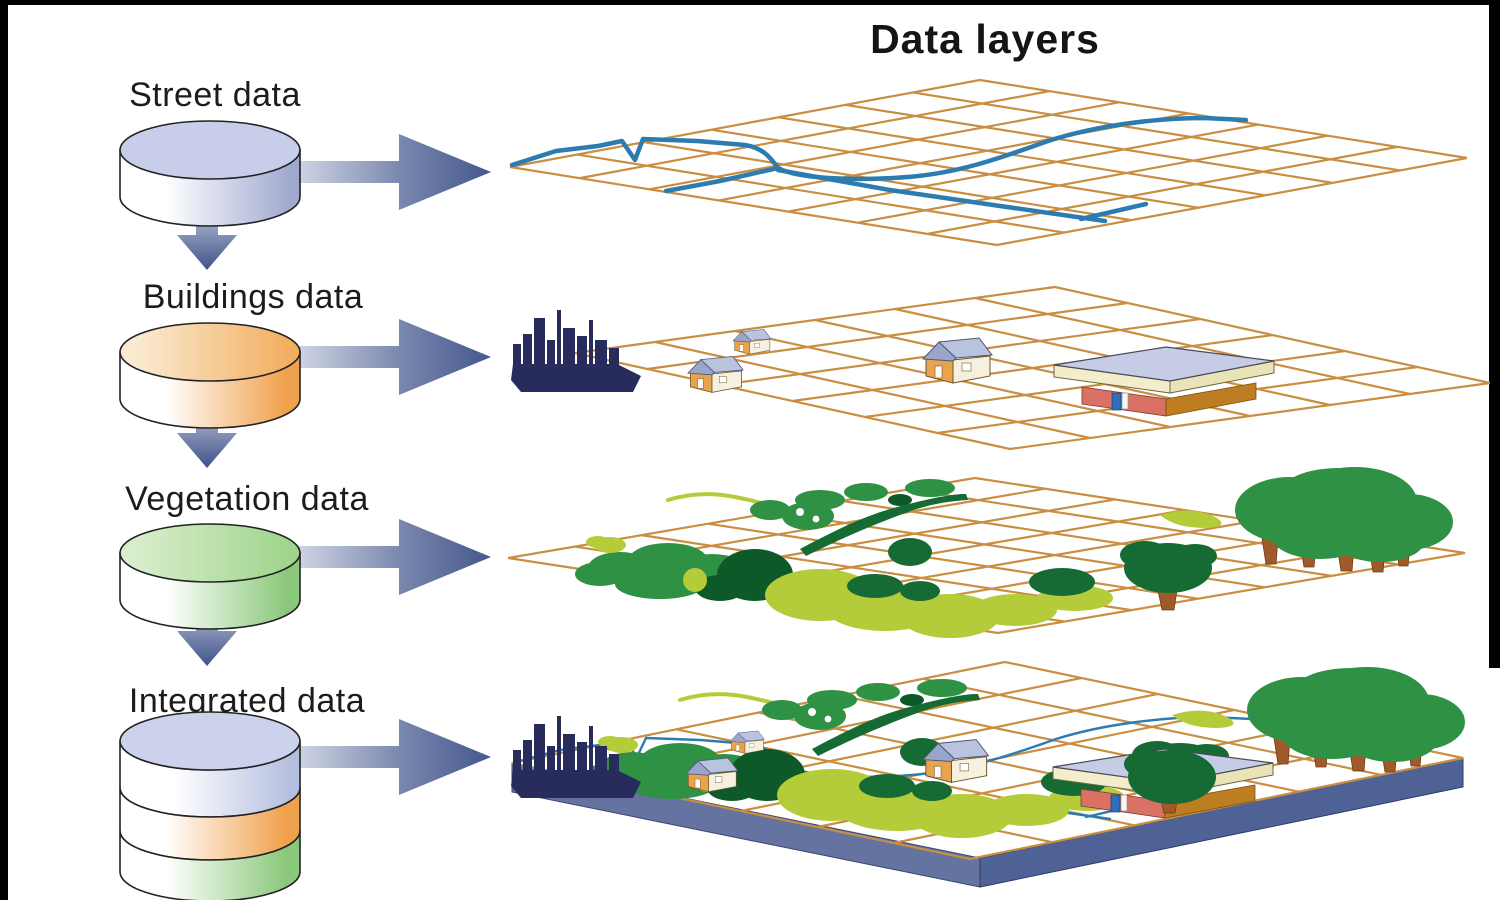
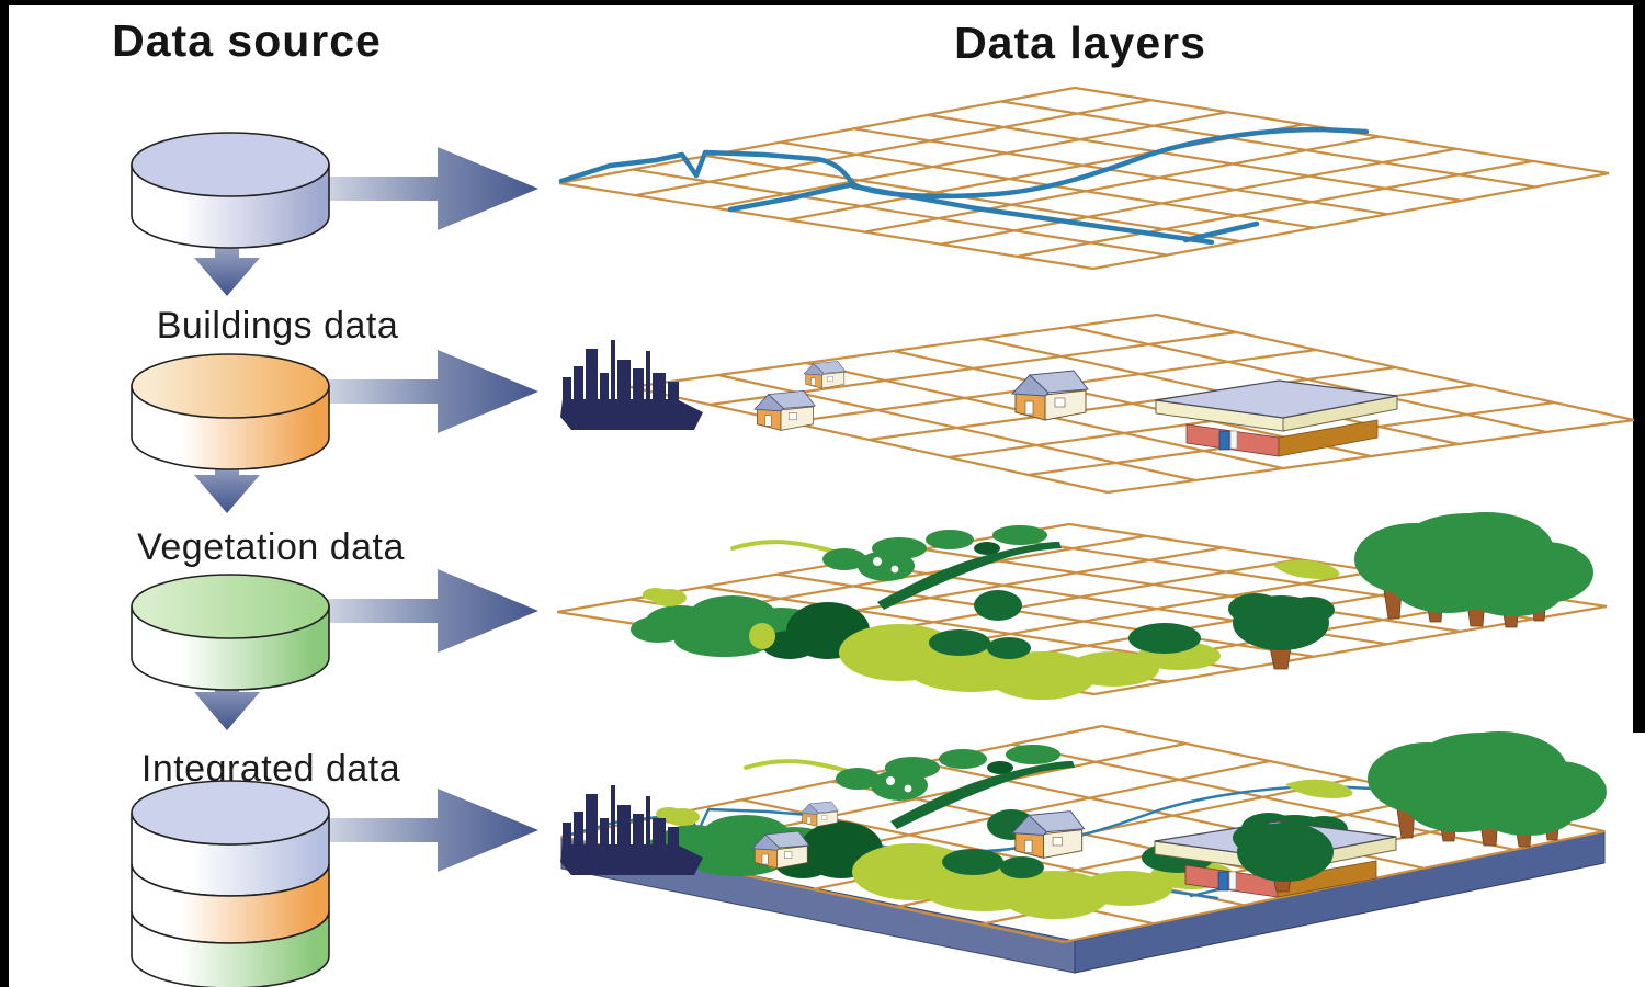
+ Data source
  Data layers
- Street data
  Buildings data
  Vegetation data
  Integrated data
